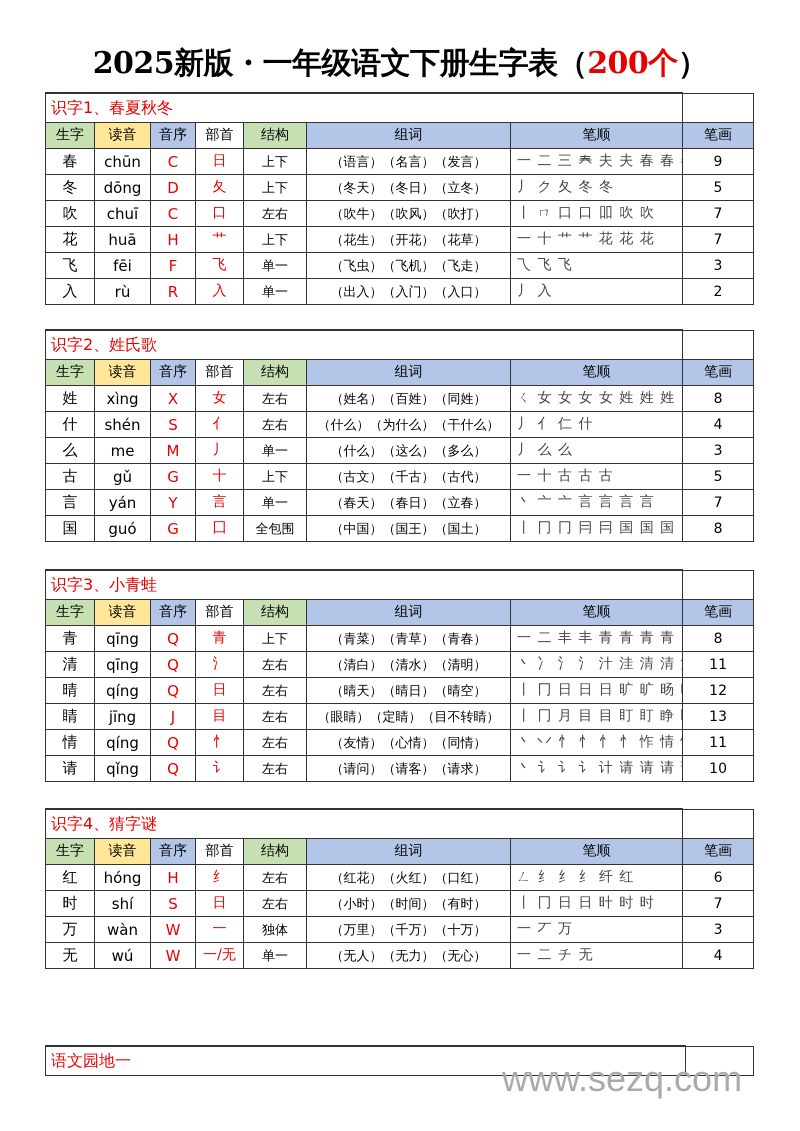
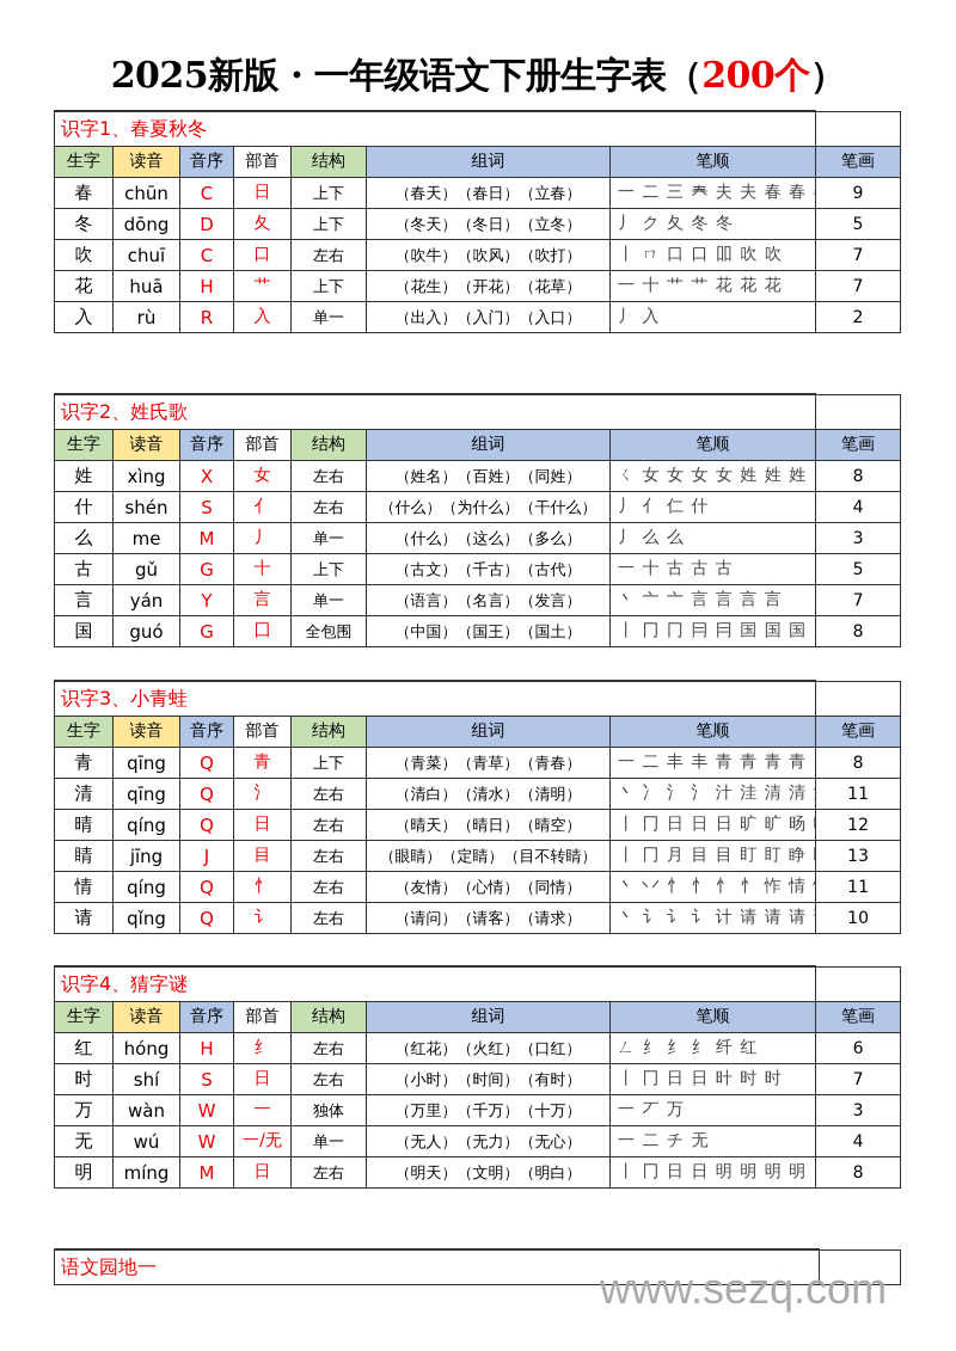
  2025新版・一年级语文下册生字表（200个）
  识字1、春夏秋冬
  生字	读音	音序	部首	结构	组词	笔顺	笔画
- 春	chūn	C	日	上下	（语言）（名言）（发言）	一 二 三 𡗗 夫 夫 春 春	9
+ 春	chūn	C	日	上下	（春天）（春日）（立春）	一 二 三 𡗗 夫 夫 春 春	9
  冬	dōng	D	夂	上下	（冬天）（冬日）（立冬）	丿 ク 夂 冬 冬	5
  吹	chuī	C	口	左右	（吹牛）（吹风）（吹打）	丨 ㄇ 口 口 吅 吹 吹	7
  花	huā	H	艹	上下	（花生）（开花）（花草）	一 十 艹 艹 花 花 花	7
- 飞	fēi	F	飞	单一	（飞虫）（飞机）（飞走）	乁 飞 飞	3
  入	rù	R	入	单一	（出入）（入门）（入口）	丿 入	2
  识字2、姓氏歌
  生字	读音	音序	部首	结构	组词	笔顺	笔画
  姓	xìng	X	女	左右	（姓名）（百姓）（同姓）	ㄑ 女 女 女 女 姓 姓 姓	8
  什	shén	S	亻	左右	（什么）（为什么）（干什么）	丿 亻 仁 什	4
  么	me	M	丿	单一	（什么）（这么）（多么）	丿 么 么	3
  古	gǔ	G	十	上下	（古文）（千古）（古代）	一 十 古 古 古	5
- 言	yán	Y	言	单一	（春天）（春日）（立春）	丶 亠 亠 言 言 言 言	7
+ 言	yán	Y	言	单一	（语言）（名言）（发言）	丶 亠 亠 言 言 言 言	7
  国	guó	G	囗	全包围	（中国）（国王）（国土）	丨 冂 冂 冃 冃 国 国 国	8
  识字3、小青蛙
  生字	读音	音序	部首	结构	组词	笔顺	笔画
  青	qīng	Q	青	上下	（青菜）（青草）（青春）	一 二 丰 丰 青 青 青 青	8
  清	qīng	Q	氵	左右	（清白）（清水）（清明）	丶 冫 氵 氵 汁 洼 清 清	11
  晴	qíng	Q	日	左右	（晴天）（晴日）（晴空）	丨 冂 日 日 日 旷 旷 旸	12
  睛	jīng	J	目	左右	（眼睛）（定睛）（目不转睛）	丨 冂 月 目 目 盯 盯 睁	13
  情	qíng	Q	忄	左右	（友情）（心情）（同情）	丶 丷 忄 忄 忄 忄 怍 情	11
  请	qǐng	Q	讠	左右	（请问）（请客）（请求）	丶 讠 讠 讠 计 请 请 请	10
  识字4、猜字谜
  生字	读音	音序	部首	结构	组词	笔顺	笔画
  红	hóng	H	纟	左右	（红花）（火红）（口红）	ㄥ 纟 纟 纟 纤 红	6
  时	shí	S	日	左右	（小时）（时间）（有时）	丨 冂 日 日 旪 时 时	7
  万	wàn	W	一	独体	（万里）（千万）（十万）	一 丆 万	3
  无	wú	W	一/无	单一	（无人）（无力）（无心）	一 二 チ 无	4
+ 明	míng	M	日	左右	（明天）（文明）（明白）	丨 冂 日 日 明 明 明 明	8
  语文园地一
  www.sezq.com
